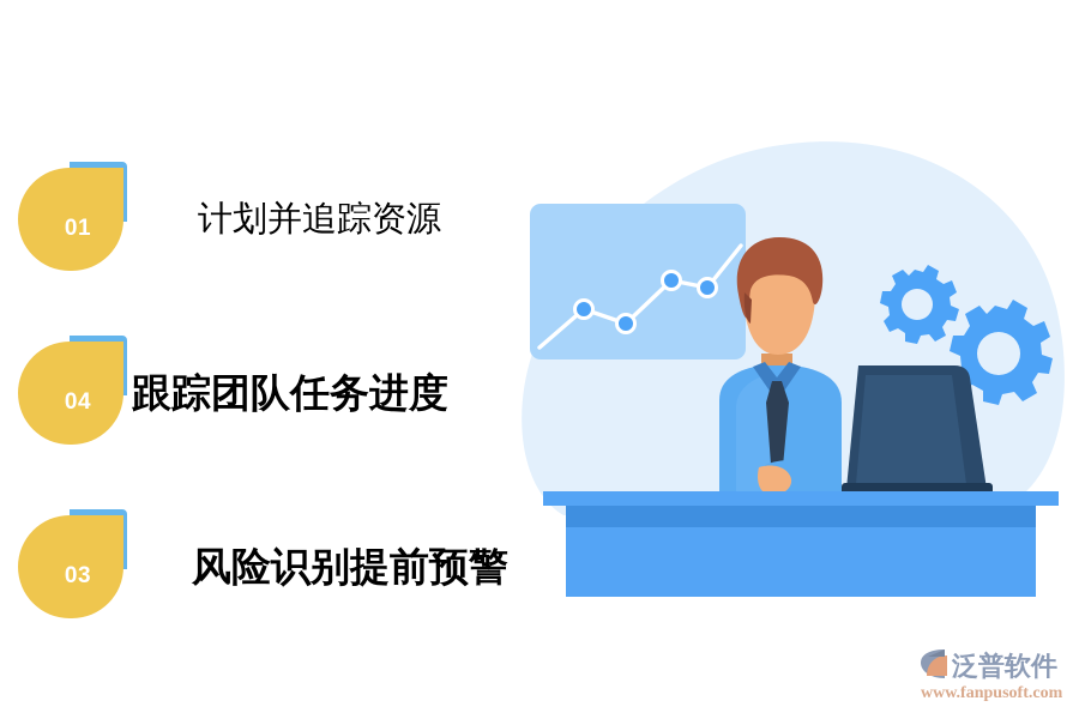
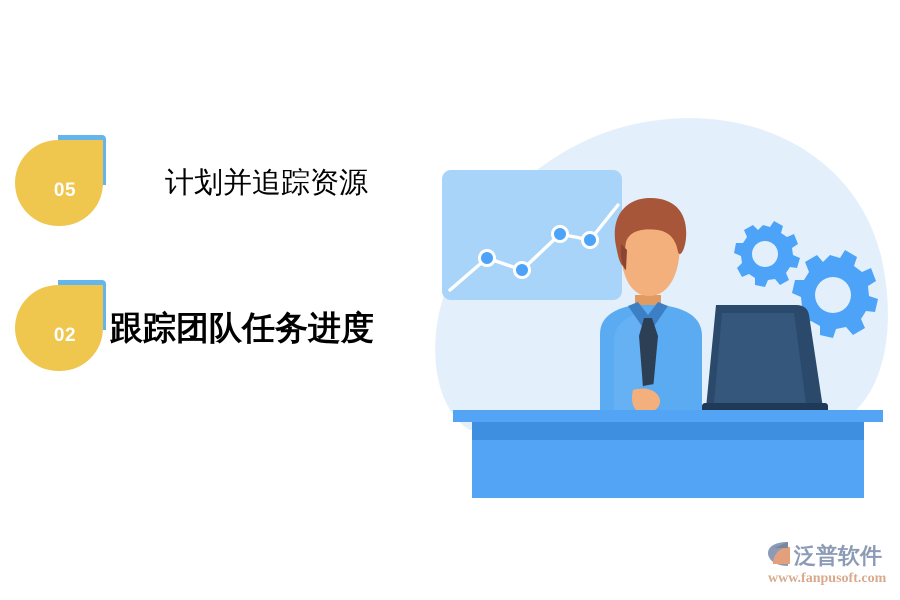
- 01
+ 05
  计划并追踪资源
- 04
+ 02
  跟踪团队任务进度
- 03
- 风险识别提前预警
  泛普软件
  www.fanpusoft.com
